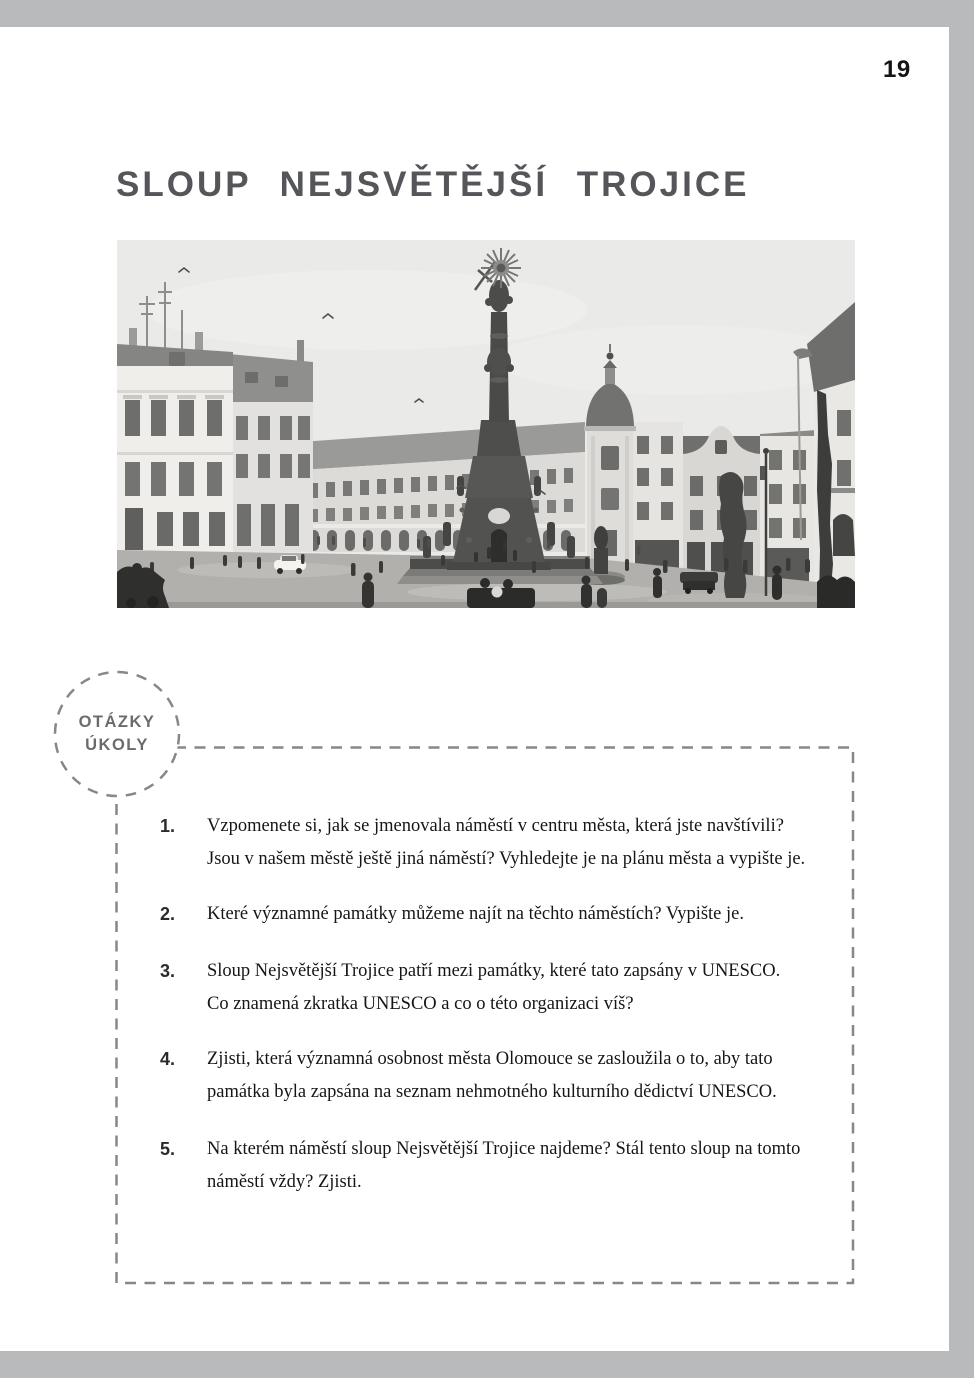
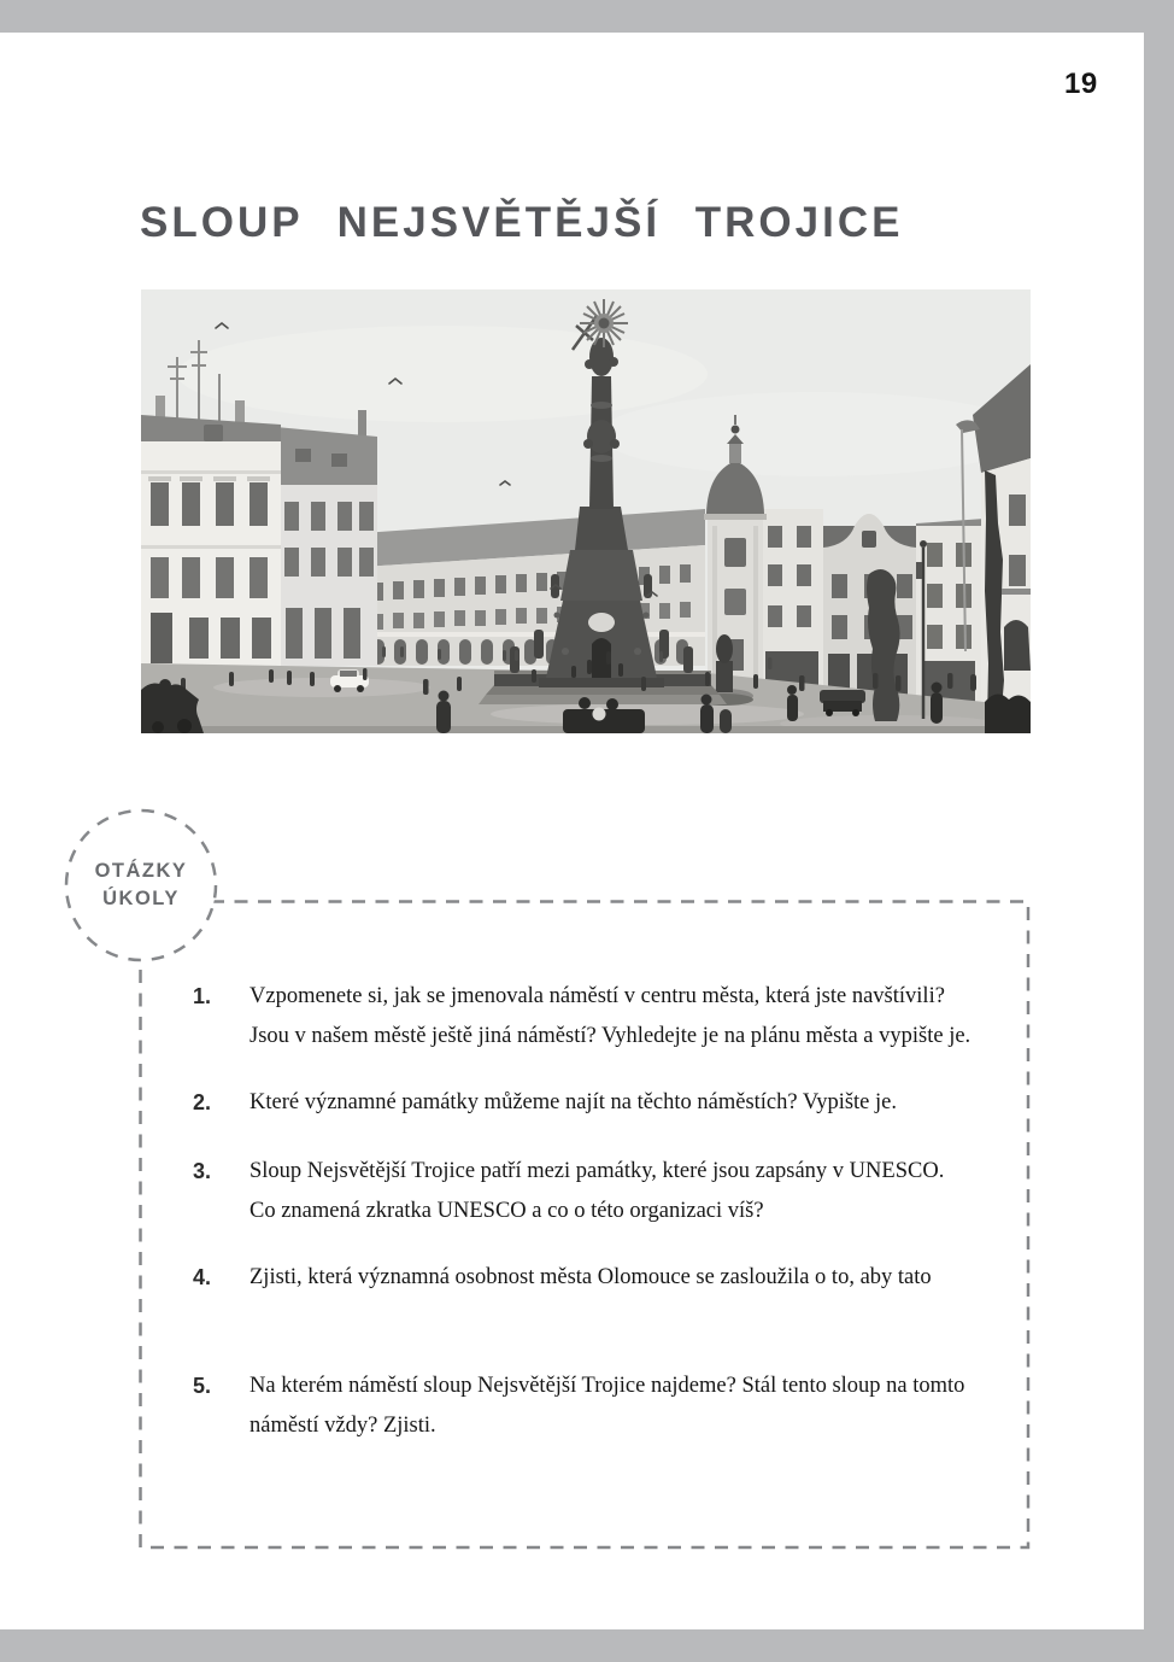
  19
  SLOUP NEJSVĚTĚJŠÍ TROJICE
  OTÁZKY
  ÚKOLY
  1.
  Vzpomenete si, jak se jmenovala náměstí v centru města, která jste navštívili?
  Jsou v našem městě ještě jiná náměstí? Vyhledejte je na plánu města a vypište je.
  2.
  Které významné památky můžeme najít na těchto náměstích? Vypište je.
  3.
- Sloup Nejsvětější Trojice patří mezi památky, které tato zapsány v UNESCO.
+ Sloup Nejsvětější Trojice patří mezi památky, které jsou zapsány v UNESCO.
  Co znamená zkratka UNESCO a co o této organizaci víš?
  4.
  Zjisti, která významná osobnost města Olomouce se zasloužila o to, aby tato
- památka byla zapsána na seznam nehmotného kulturního dědictví UNESCO.
  5.
  Na kterém náměstí sloup Nejsvětější Trojice najdeme? Stál tento sloup na tomto
  náměstí vždy? Zjisti.
